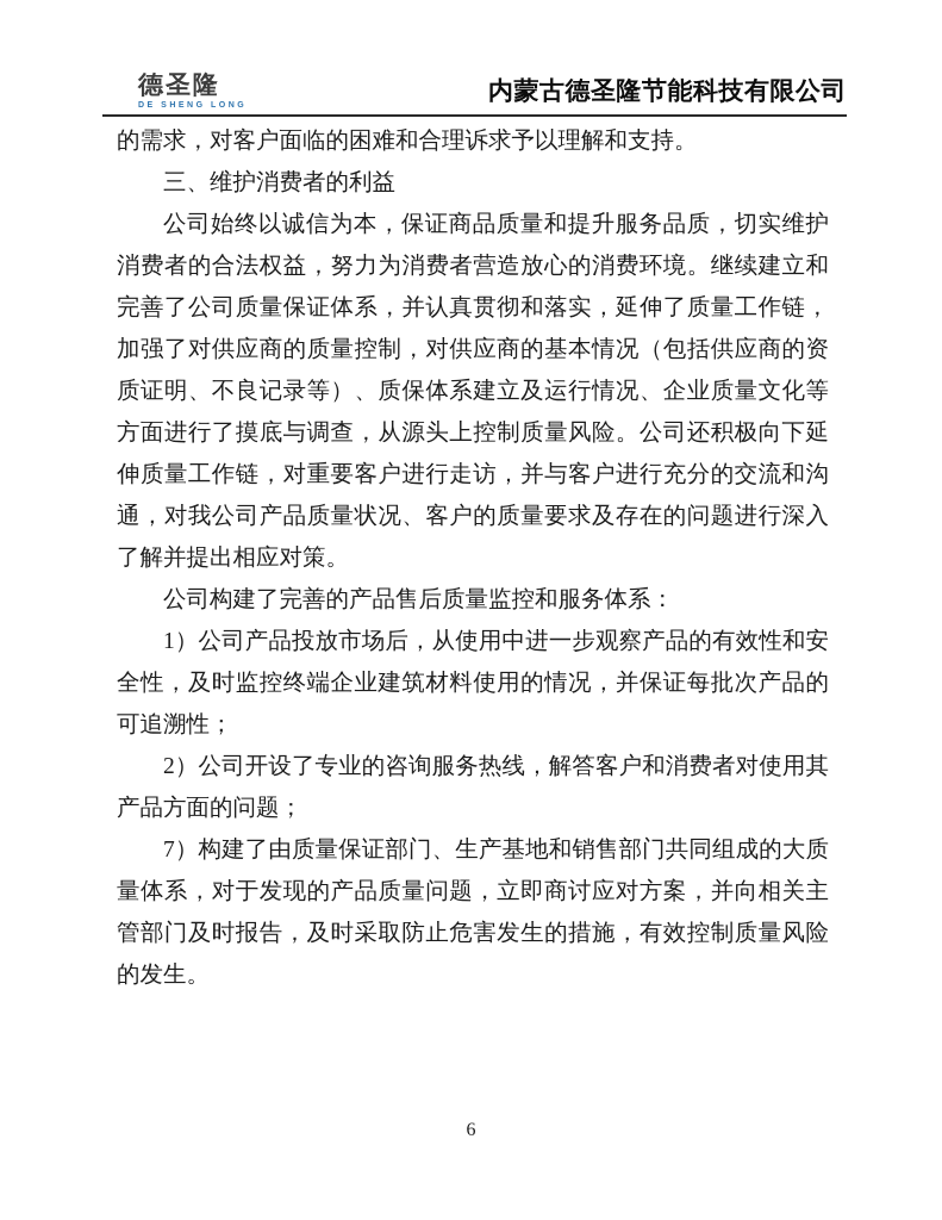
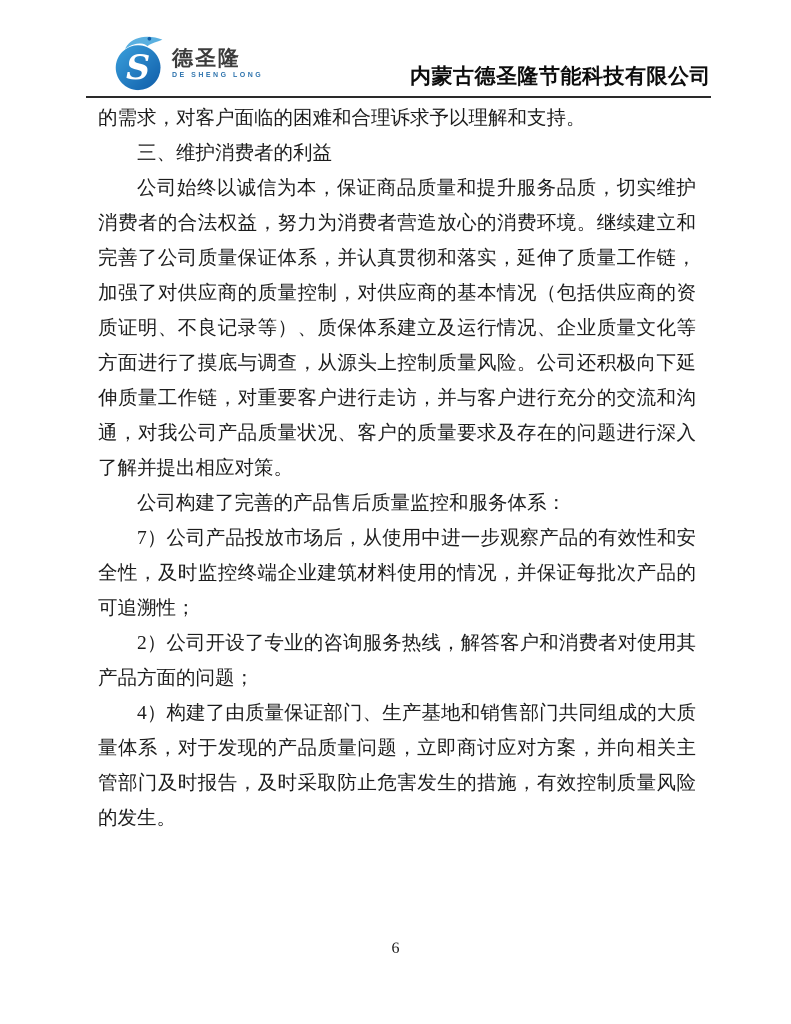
+ S
  德圣隆
  内蒙古德圣隆节能科技有限公司
  的需求，对客户面临的困难和合理诉求予以理解和支持。
  三、维护消费者的利益
  公司始终以诚信为本，保证商品质量和提升服务品质，切实维护消费者的合法权益，努力为消费者营造放心的消费环境。继续建立和完善了公司质量保证体系，并认真贯彻和落实，延伸了质量工作链，加强了对供应商的质量控制，对供应商的基本情况（包括供应商的资质证明、不良记录等）、质保体系建立及运行情况、企业质量文化等方面进行了摸底与调查，从源头上控制质量风险。公司还积极向下延伸质量工作链，对重要客户进行走访，并与客户进行充分的交流和沟通，对我公司产品质量状况、客户的质量要求及存在的问题进行深入了解并提出相应对策。
  公司构建了完善的产品售后质量监控和服务体系：
- 1）公司产品投放市场后，从使用中进一步观察产品的有效性和安全性，及时监控终端企业建筑材料使用的情况，并保证每批次产品的可追溯性；
+ 7）公司产品投放市场后，从使用中进一步观察产品的有效性和安全性，及时监控终端企业建筑材料使用的情况，并保证每批次产品的可追溯性；
  2）公司开设了专业的咨询服务热线，解答客户和消费者对使用其产品方面的问题；
- 7）构建了由质量保证部门、生产基地和销售部门共同组成的大质量体系，对于发现的产品质量问题，立即商讨应对方案，并向相关主管部门及时报告，及时采取防止危害发生的措施，有效控制质量风险的发生。
+ 4）构建了由质量保证部门、生产基地和销售部门共同组成的大质量体系，对于发现的产品质量问题，立即商讨应对方案，并向相关主管部门及时报告，及时采取防止危害发生的措施，有效控制质量风险的发生。
  6
